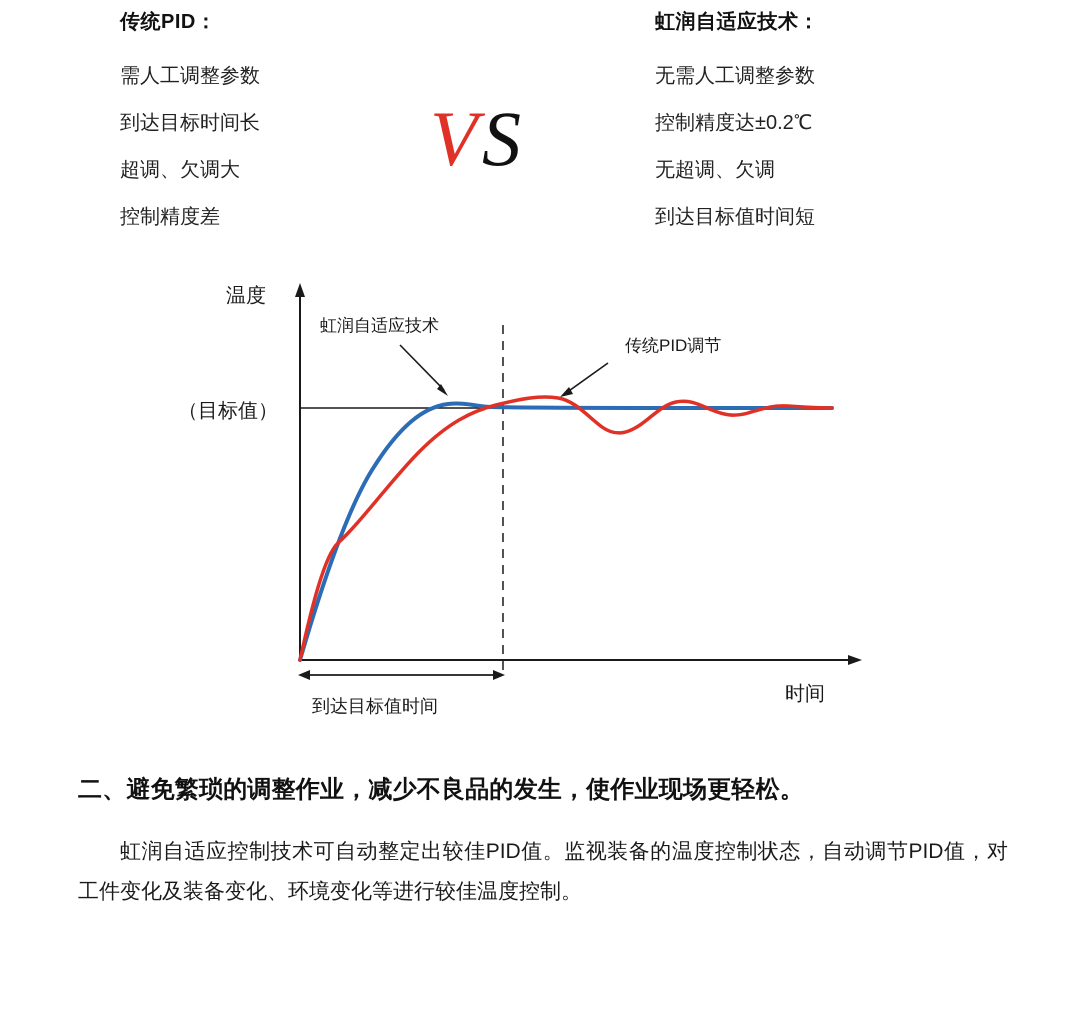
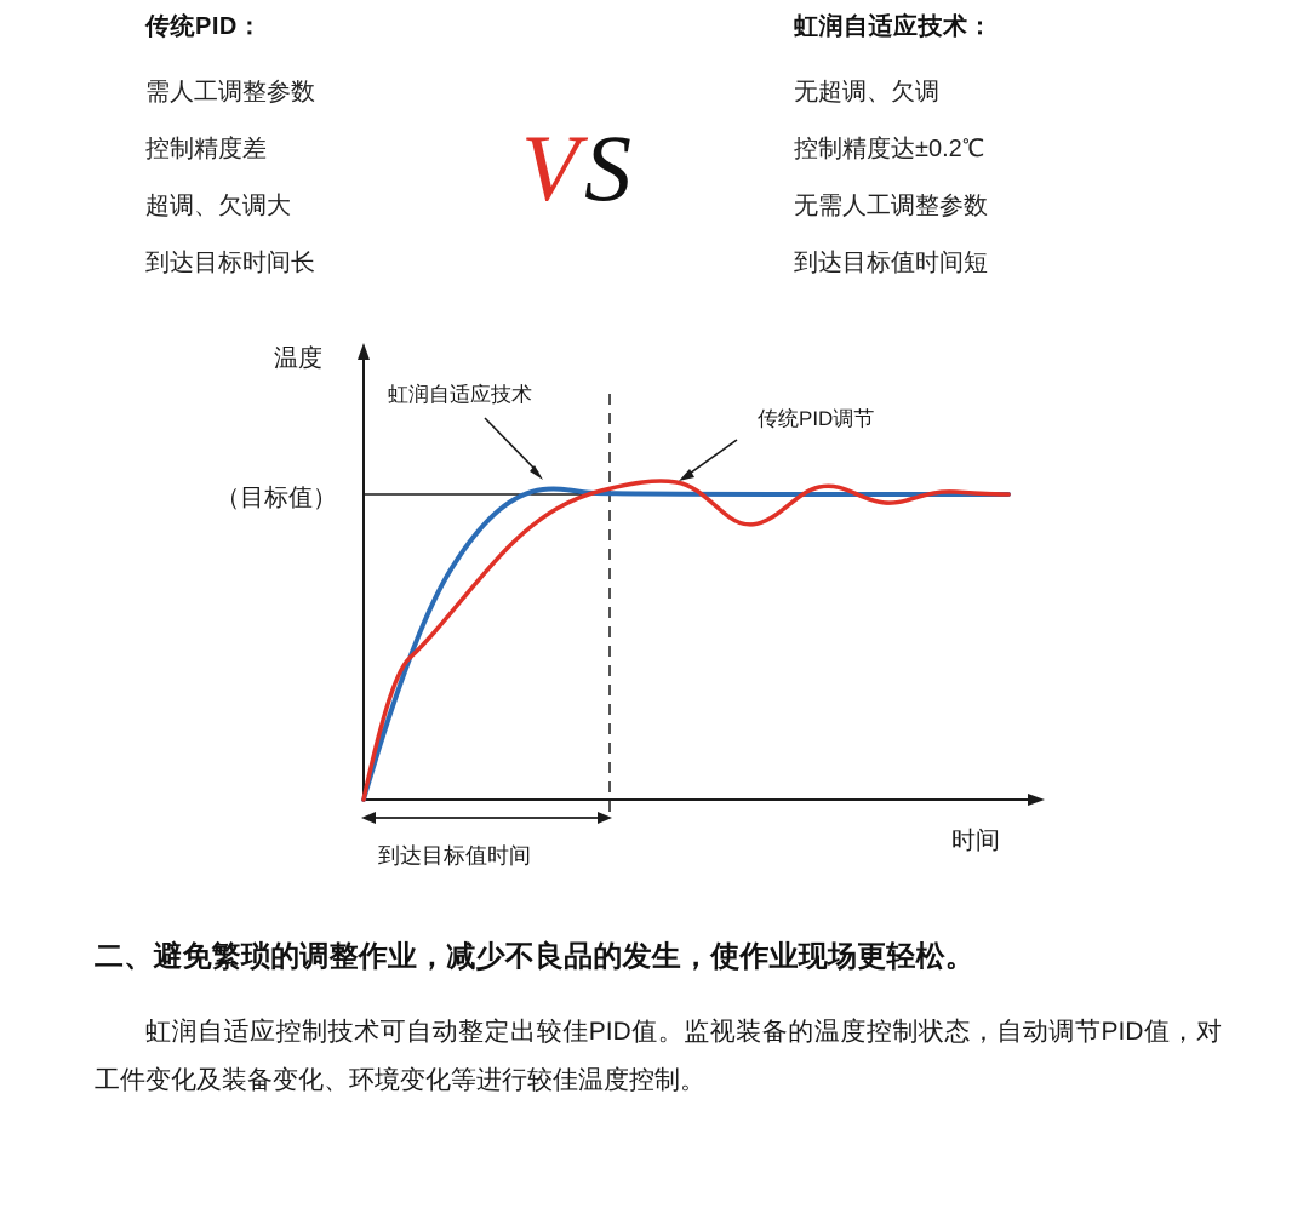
  传统PID：
  需人工调整参数
- 到达目标时间长
+ 控制精度差
  超调、欠调大
- 控制精度差
+ 到达目标时间长
  V
  S
  虹润自适应技术：
- 无需人工调整参数
+ 无超调、欠调
  控制精度达±0.2℃
- 无超调、欠调
+ 无需人工调整参数
  到达目标值时间短
  温度
  时间
  （目标值）
  虹润自适应技术
  传统PID调节
  到达目标值时间
  二、避免繁琐的调整作业，减少不良品的发生，使作业现场更轻松。
  虹润自适应控制技术可自动整定出较佳PID值。监视装备的温度控制状态，自动调节PID值，对工件变化及装备变化、环境变化等进行较佳温度控制。
